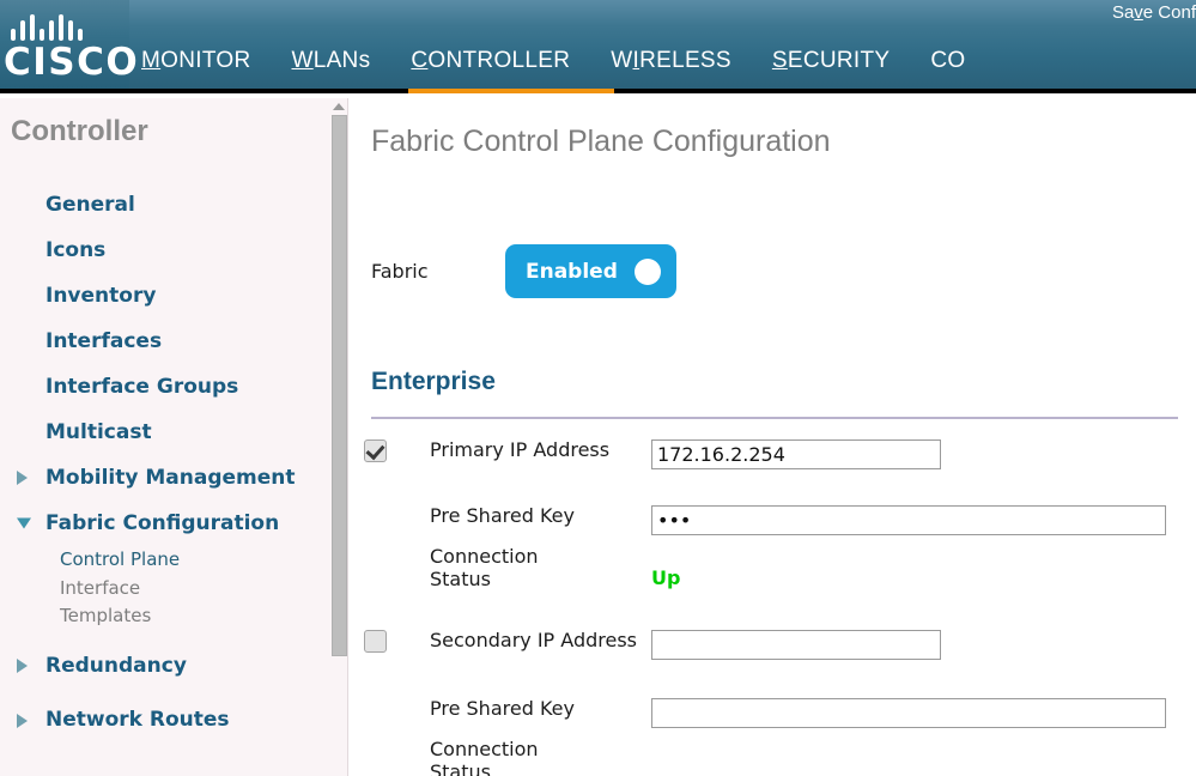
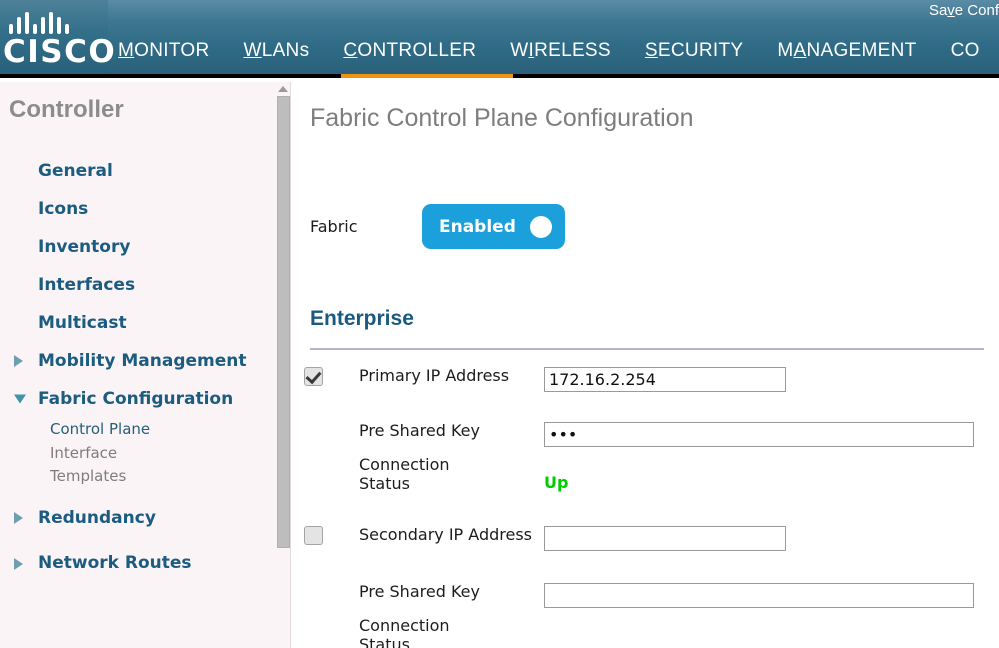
  CISCO
  Save Conf
  MONITOR
  WLANs
  CONTROLLER
  WIRELESS
  SECURITY
+ MANAGEMENT
  CO
  Controller
  General
  Icons
  Inventory
  Interfaces
- Interface Groups
  Multicast
  Mobility Management
  Fabric Configuration
  Control Plane
  Interface
  Templates
  Redundancy
  Network Routes
  Fabric Control Plane Configuration
  Fabric
  Enabled
  Enterprise
  Primary IP Address
  172.16.2.254
  Pre Shared Key
  •••
  Connection Status
  Up
  Secondary IP Address
  Pre Shared Key
  Connection Status
